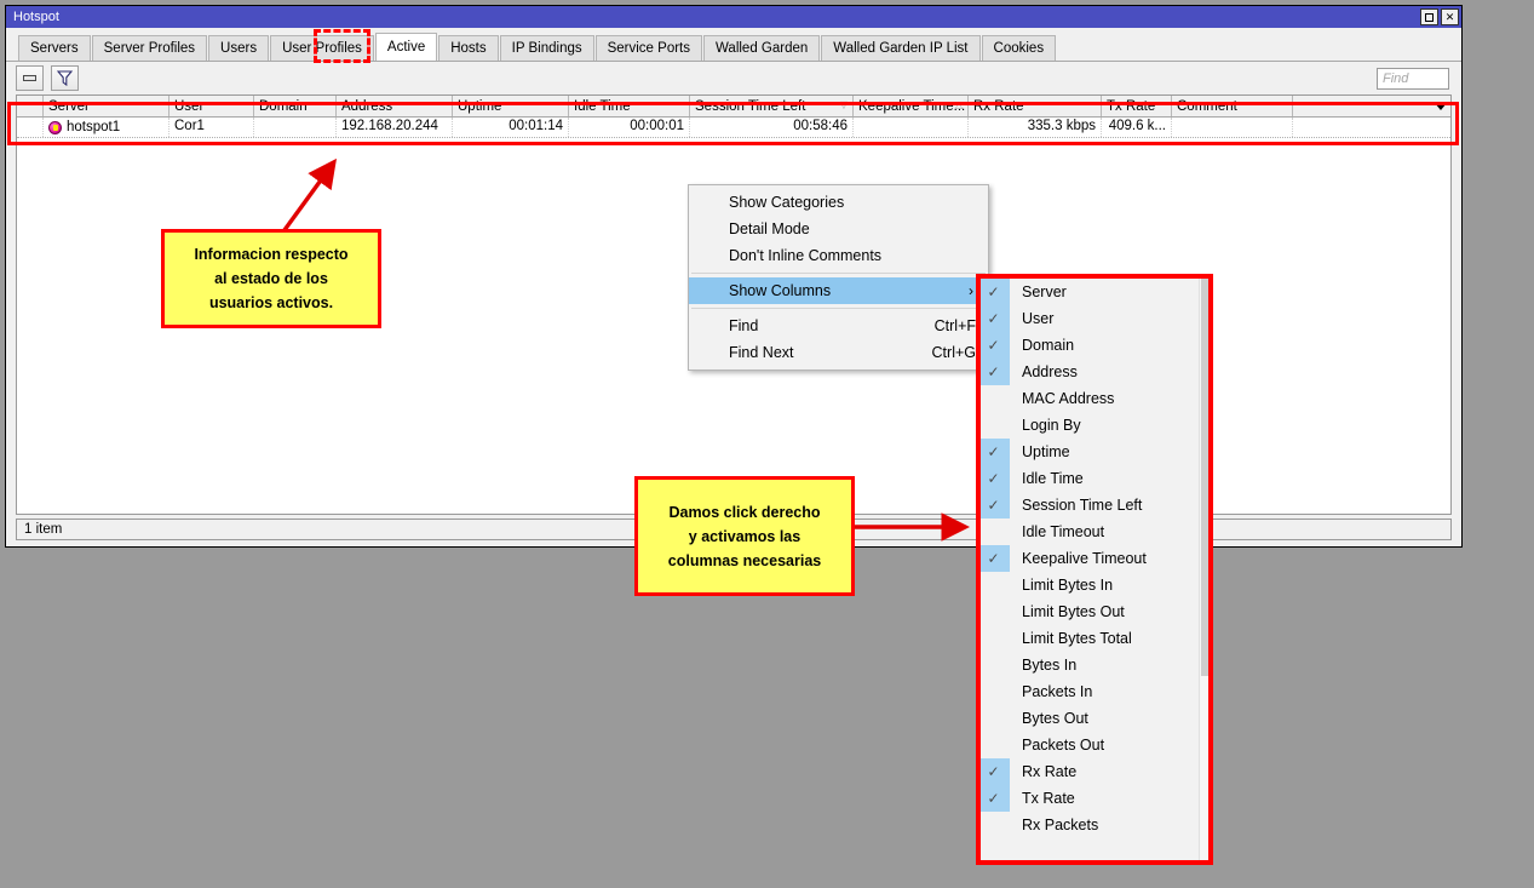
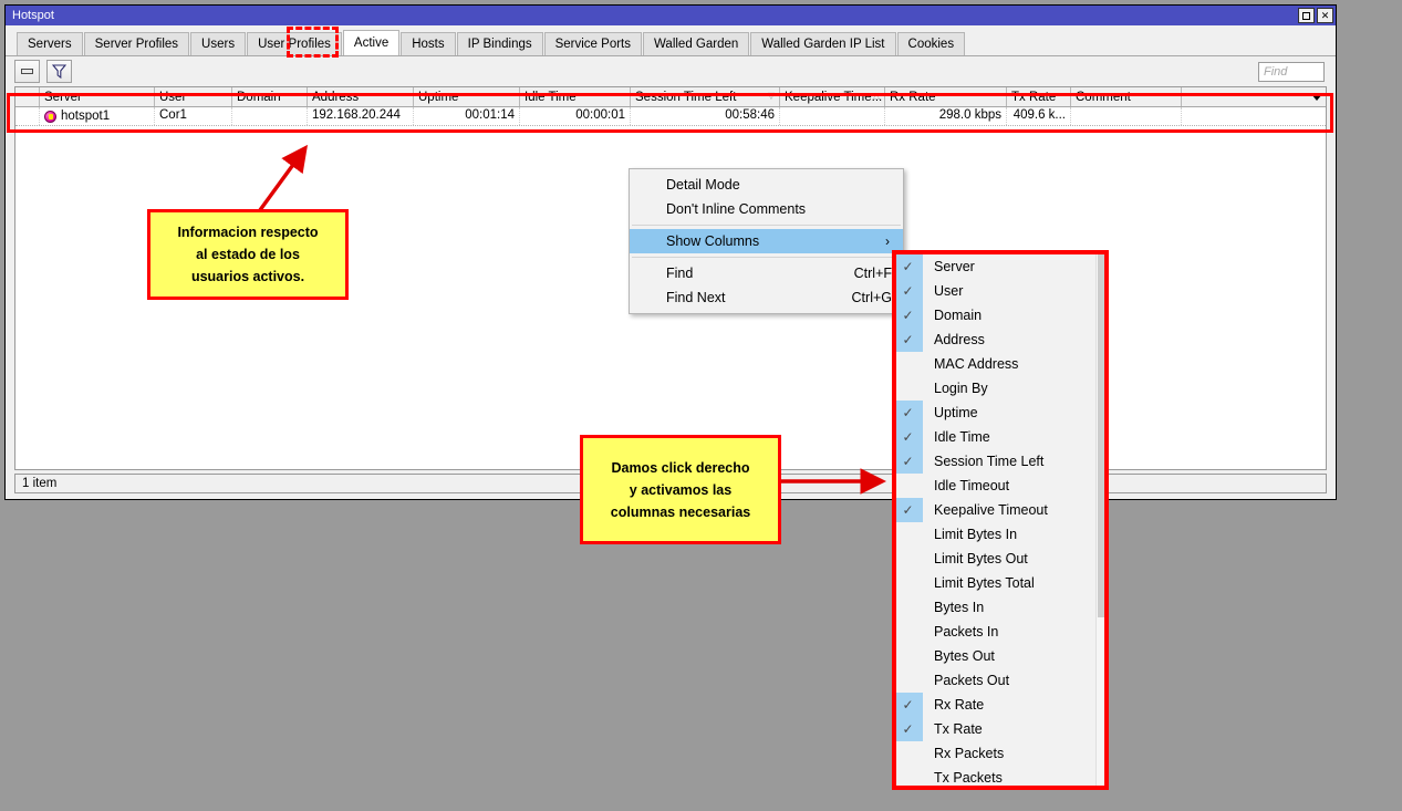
  Hotspot
  ✕
  Servers
  Server Profiles
  Users
  User Profiles
  Active
  Hosts
  IP Bindings
  Service Ports
  Walled Garden
  Walled Garden IP List
  Cookies
  Find
  Server
  User
  Domain
  Address
  Uptime
  Idle Time
  Session Time Left
  ▽
  Keepalive Time...
  △
  Rx Rate
  Tx Rate
  Comment
  hotspot1
  Cor1
  192.168.20.244
  00:01:14
  00:00:01
  00:58:46
- 335.3 kbps
+ 298.0 kbps
  409.6 k...
  1 item
- Show Categories
  Detail Mode
  Don't Inline Comments
  Show Columns
  ›
  Find
  Ctrl+F
  Find Next
  Ctrl+G
  ✓
  Server
  ✓
  User
  ✓
  Domain
  ✓
  Address
  MAC Address
  Login By
  ✓
  Uptime
  ✓
  Idle Time
  ✓
  Session Time Left
  Idle Timeout
  ✓
  Keepalive Timeout
  Limit Bytes In
  Limit Bytes Out
  Limit Bytes Total
  Bytes In
  Packets In
  Bytes Out
  Packets Out
  ✓
  Rx Rate
  ✓
  Tx Rate
  Rx Packets
+ Tx Packets
  Informacion respecto
  al estado de los
  usuarios activos.
  Damos click derecho
  y activamos las
  columnas necesarias
